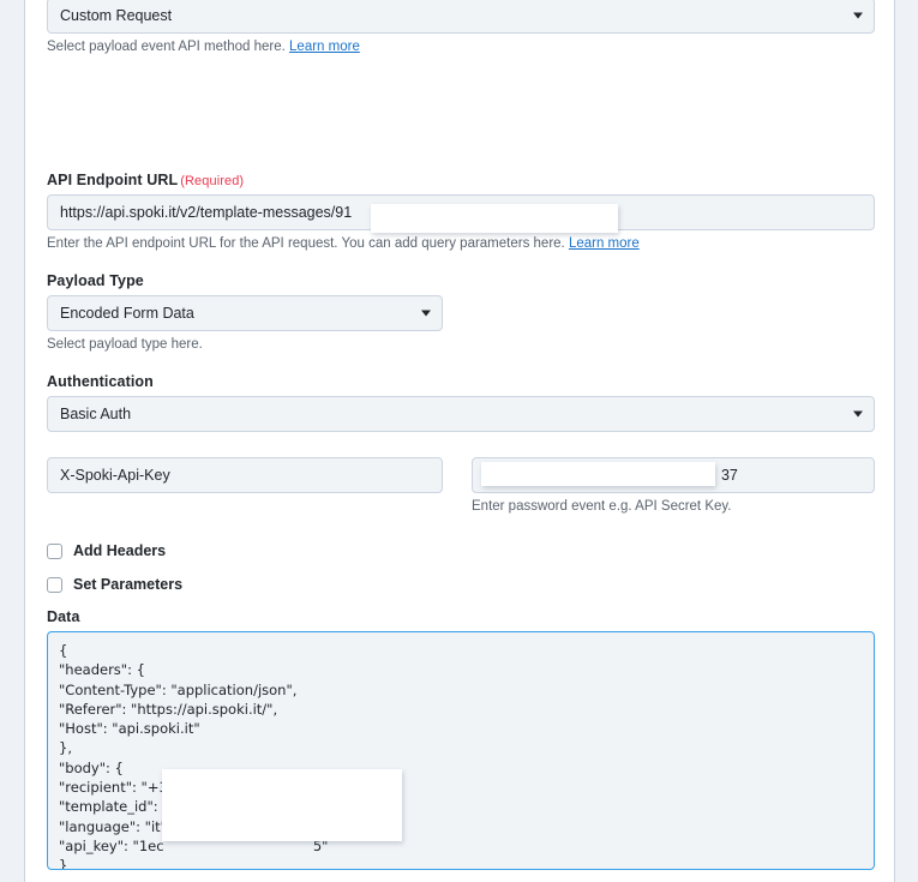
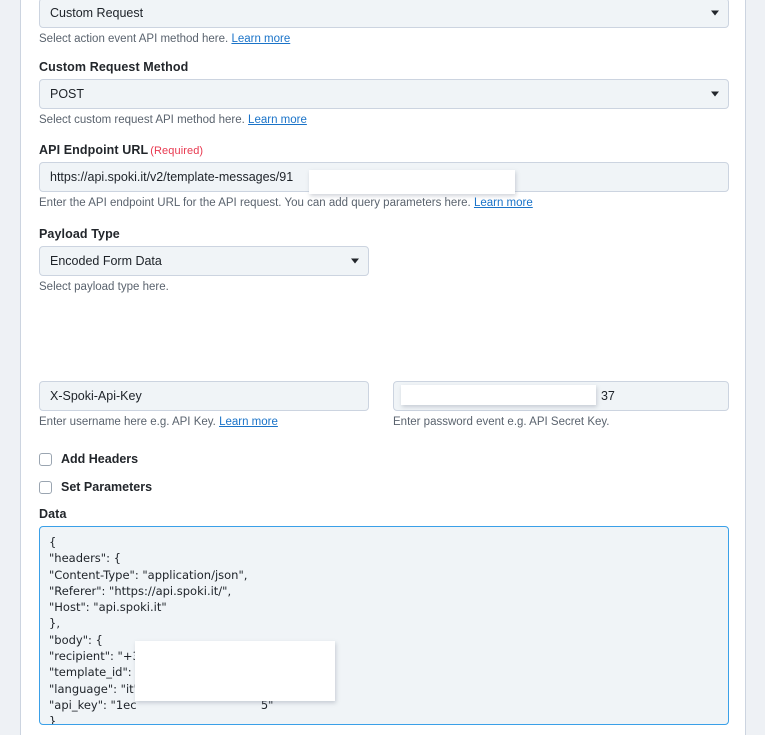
  Custom Request
- Select payload event API method here. Learn more
+ Select action event API method here. Learn more
+ Custom Request Method
+ POST
+ Select custom request API method here. Learn more
  API Endpoint URL (Required)
  https://api.spoki.it/v2/template-messages/91
  Enter the API endpoint URL for the API request. You can add query parameters here. Learn more
  Payload Type
  Encoded Form Data
  Select payload type here.
- Authentication
- Basic Auth
  X-Spoki-Api-Key
+ Enter username here e.g. API Key. Learn more
  37
  Enter password event e.g. API Secret Key.
  Add Headers
  Set Parameters
  Data
  {
  "headers": {
  "Content-Type": "application/json",
  "Referer": "https://api.spoki.it/",
  "Host": "api.spoki.it"
  },
  "body": {
  "recipient": "+
  "template_id":
  "language": "it
  "api_key": "1ec 5"
  }
